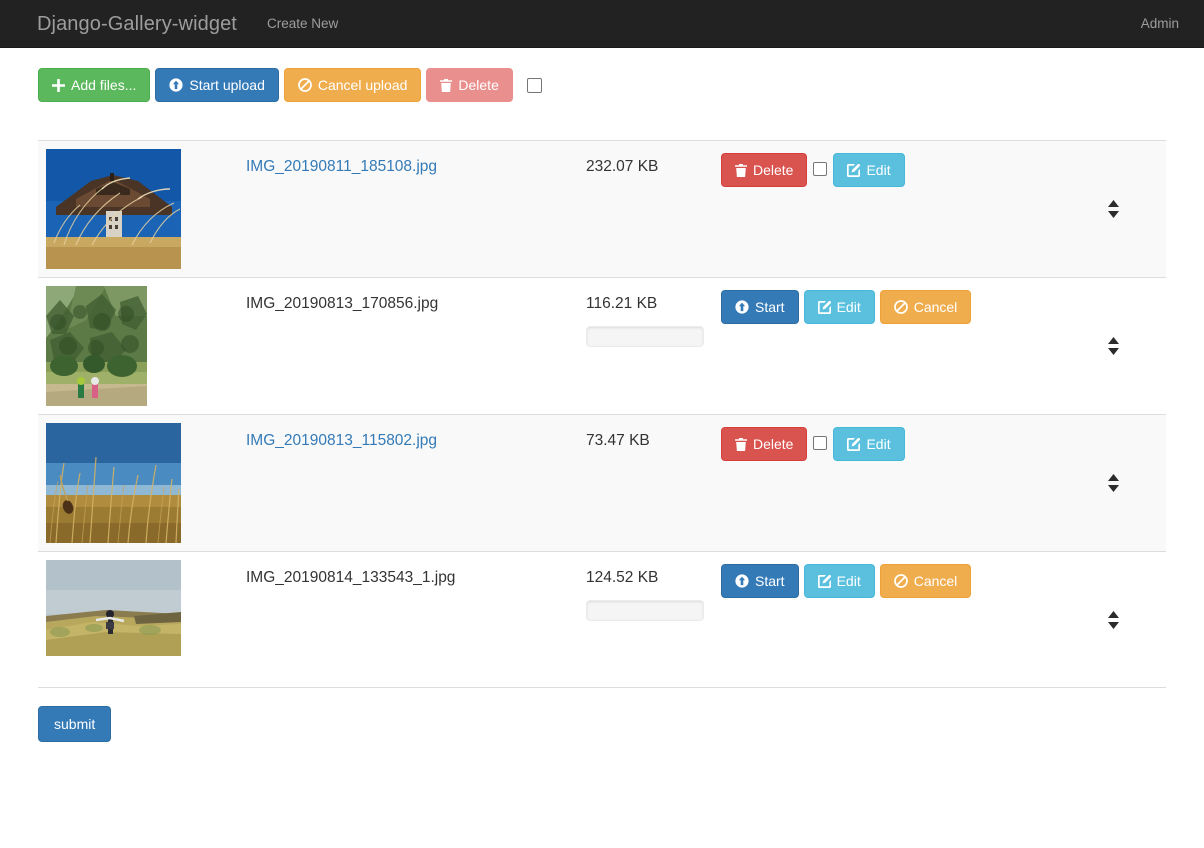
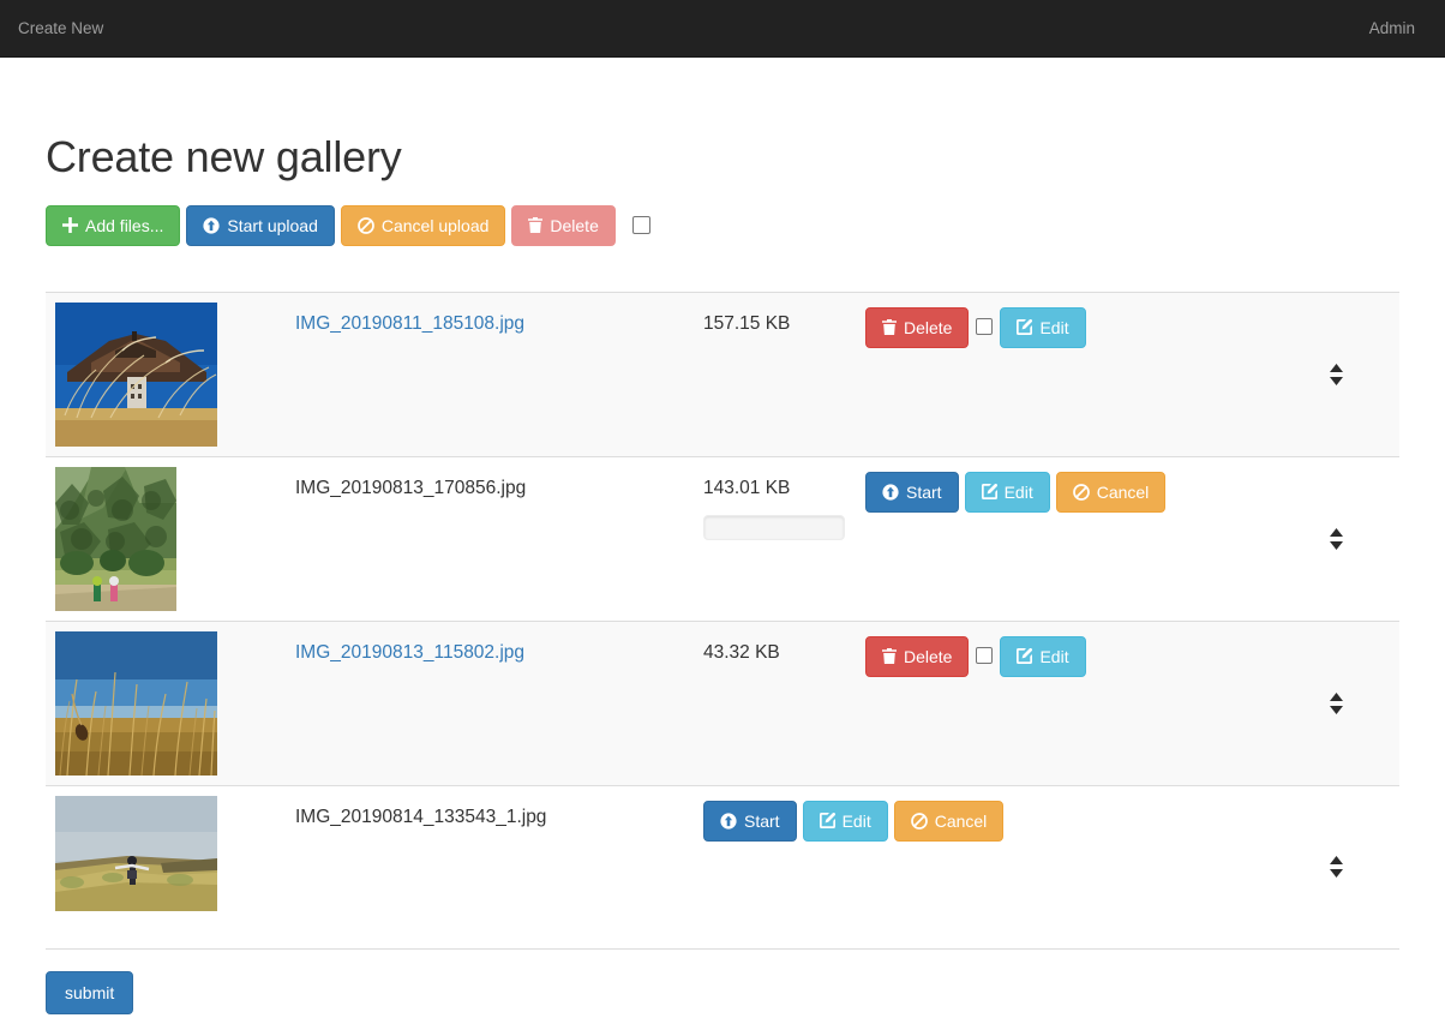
- Django-Gallery-widget
  Create New
  Admin
+ Create new gallery
  Add files...
  Start upload
  Cancel upload
  Delete
  IMG_20190811_185108.jpg
- 232.07 KB
+ 157.15 KB
  Delete
  Edit
  IMG_20190813_170856.jpg
- 116.21 KB
+ 143.01 KB
  Start
  Edit
  Cancel
  IMG_20190813_115802.jpg
- 73.47 KB
+ 43.32 KB
  Delete
  Edit
  IMG_20190814_133543_1.jpg
- 124.52 KB
  Start
  Edit
  Cancel
  submit
